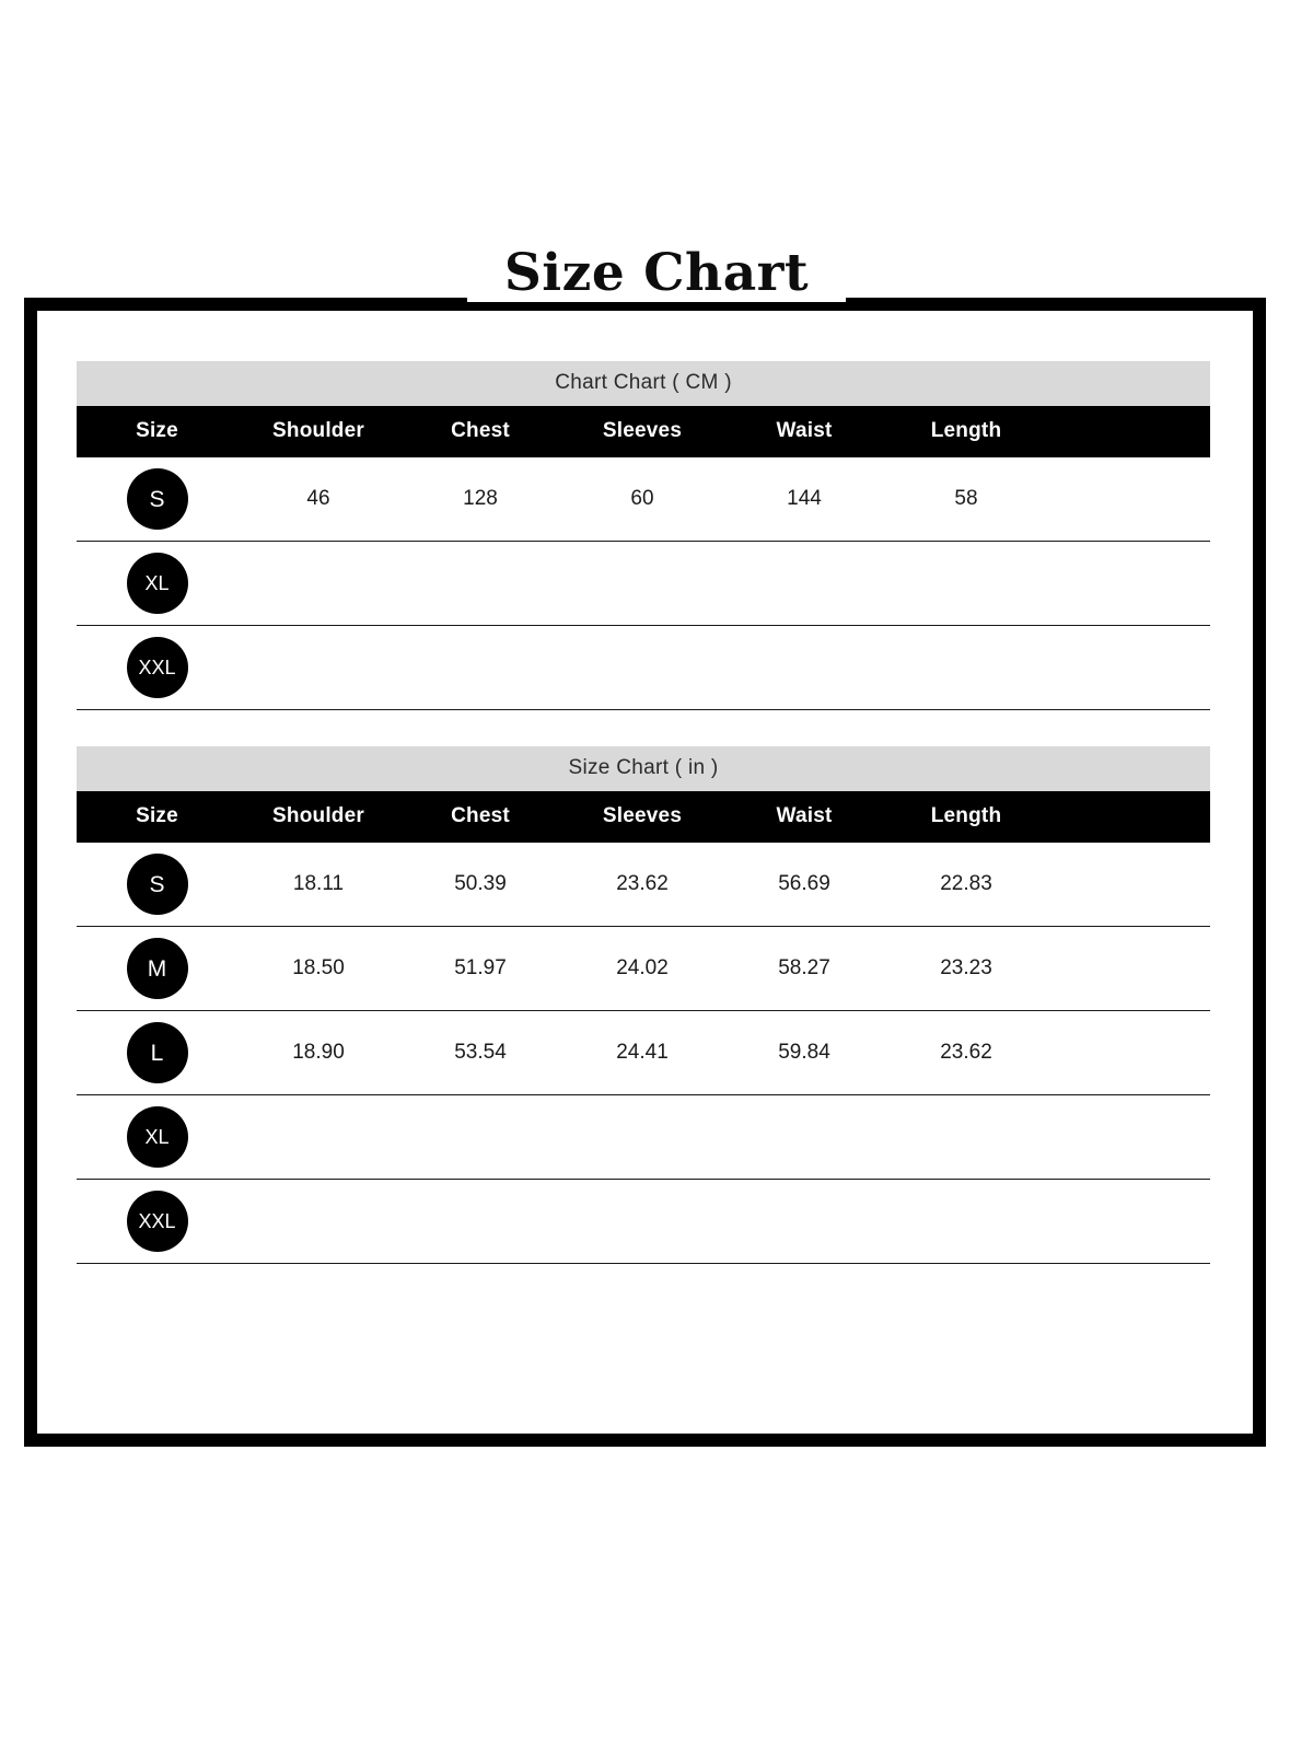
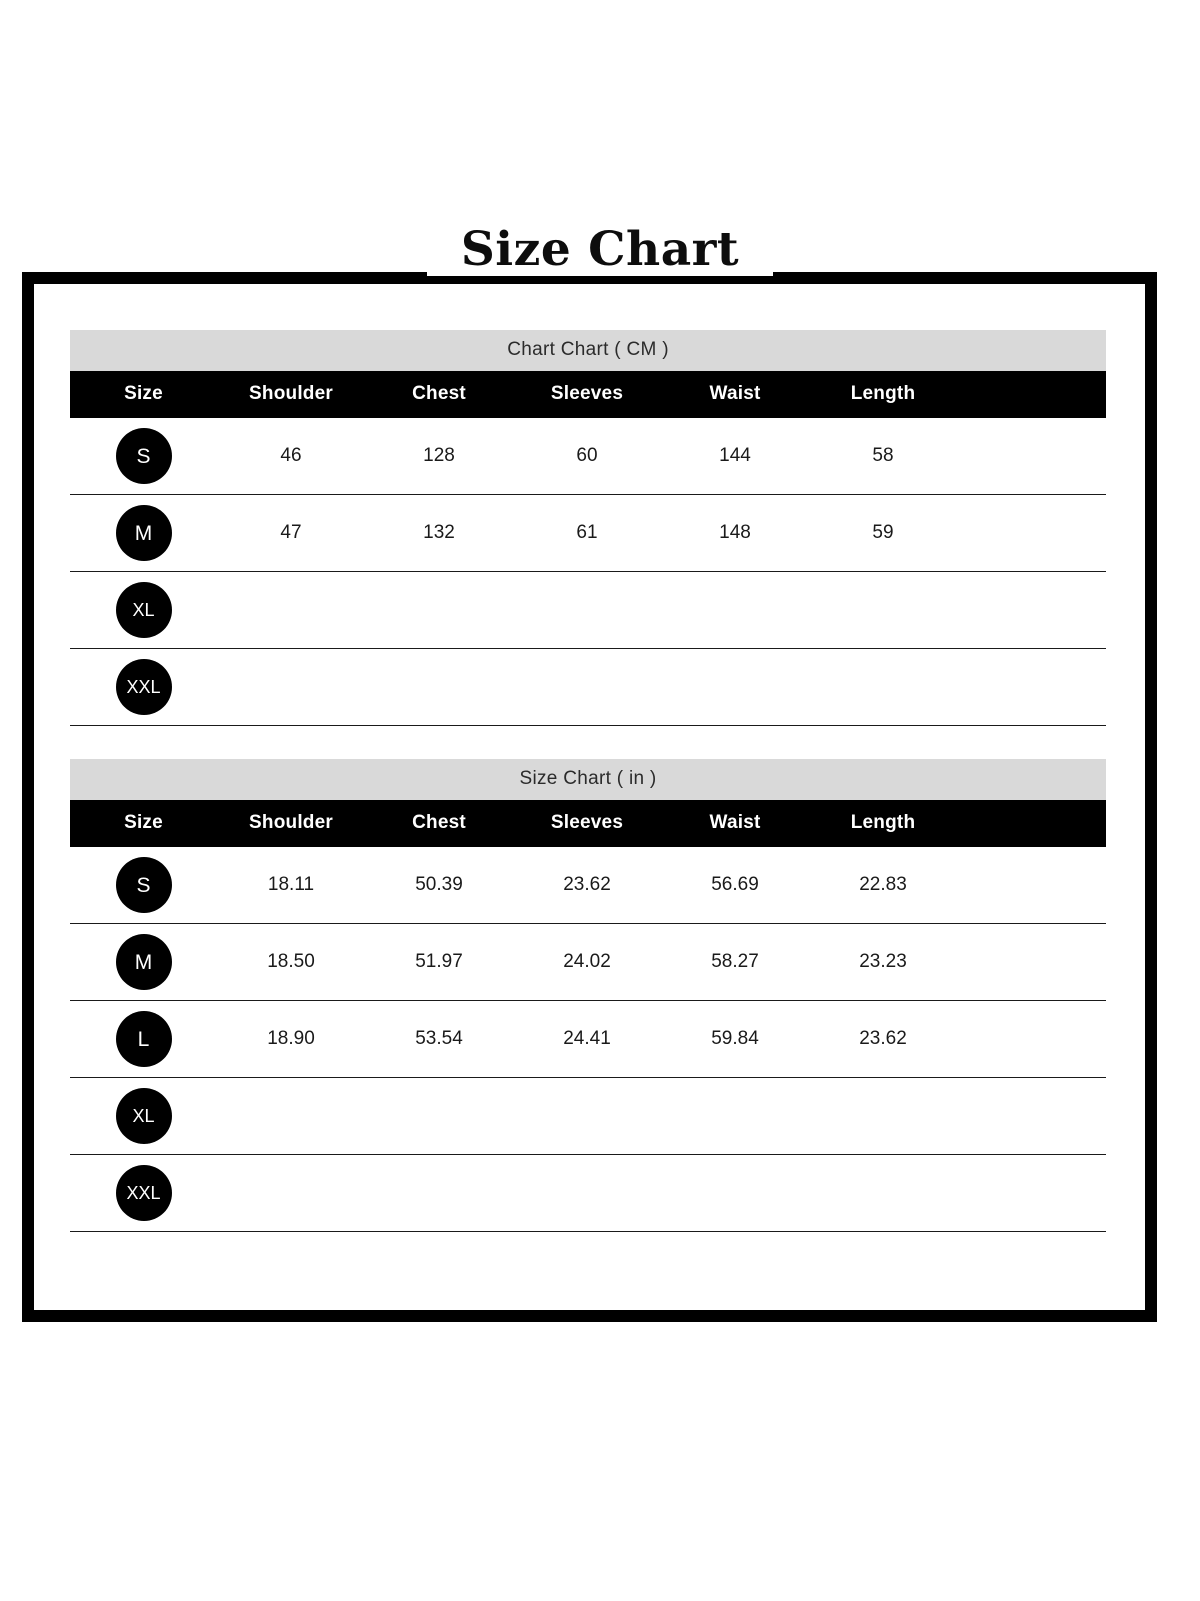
  Size Chart
  Chart Chart ( CM )
  Size	Shoulder	Chest	Sleeves	Waist	Length
  S	46	128	60	144	58
+ M	47	132	61	148	59
  XL
  XXL
  Size Chart ( in )
  Size	Shoulder	Chest	Sleeves	Waist	Length
  S	18.11	50.39	23.62	56.69	22.83
  M	18.50	51.97	24.02	58.27	23.23
  L	18.90	53.54	24.41	59.84	23.62
  XL
  XXL
